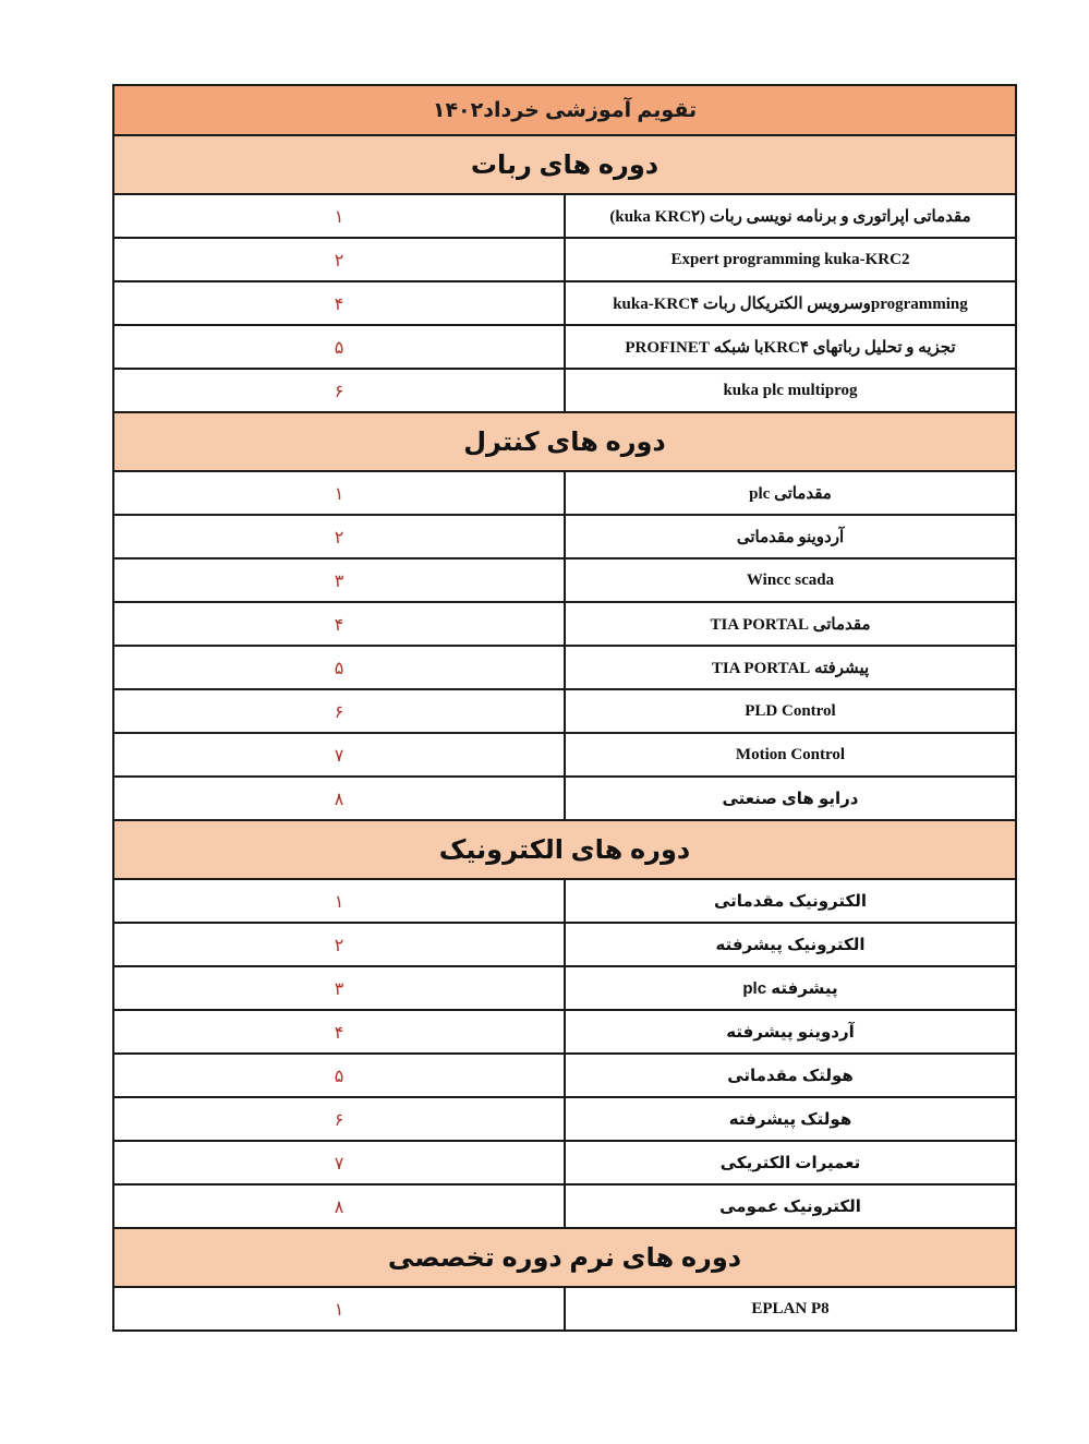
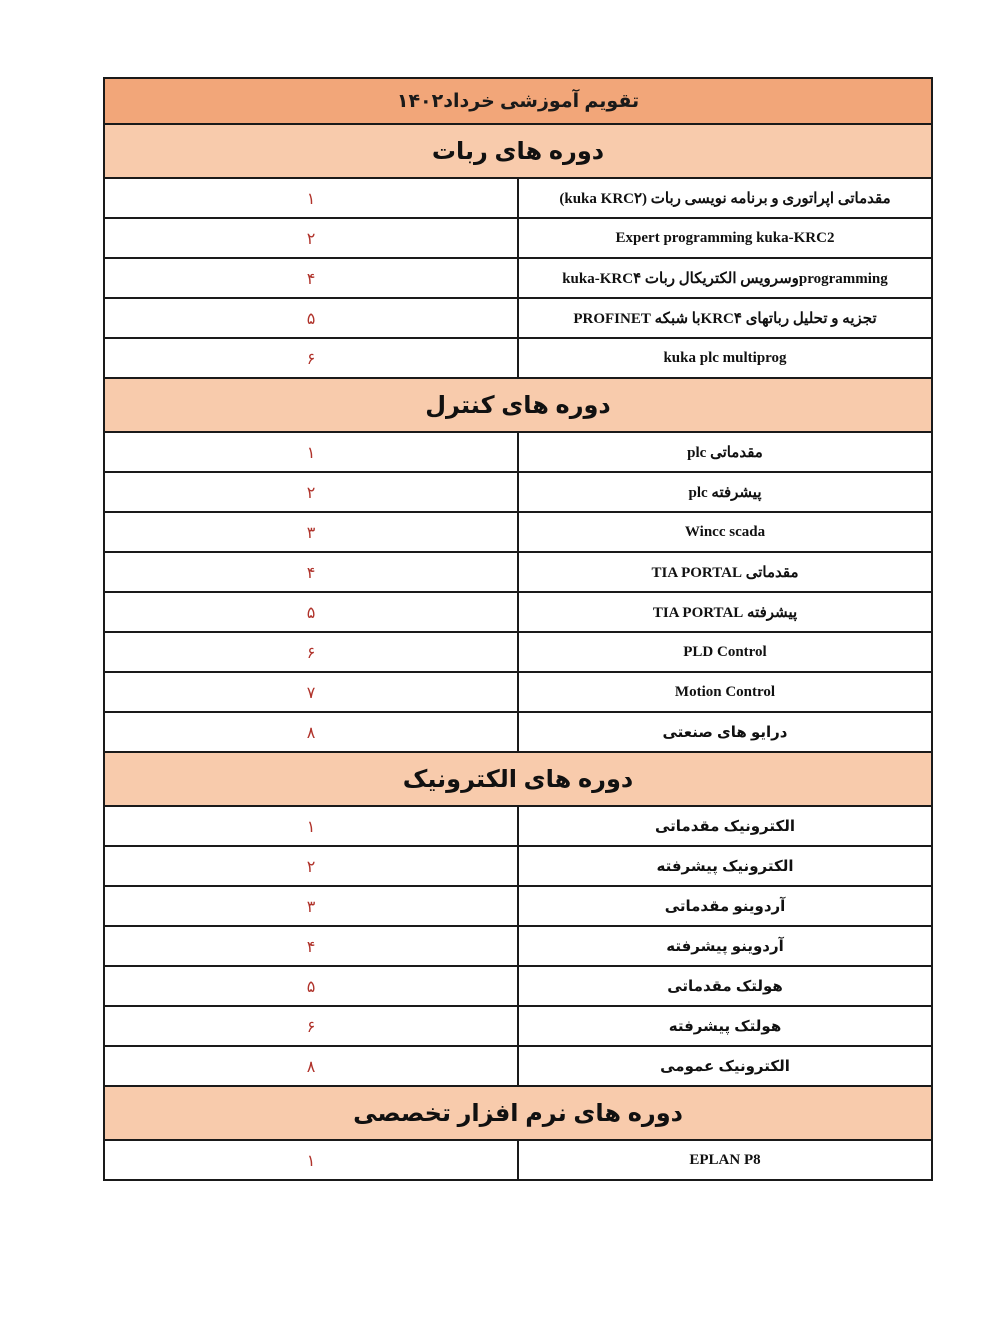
  تقویم آموزشی خرداد۱۴۰۲
  دوره های ربات
  مقدماتی اپراتوری و برنامه نویسی ربات (kuka KRC۲)	۱
  Expert programming kuka-KRC2	۲
  programmingوسرویس الکتریکال ربات kuka-KRC۴	۴
  تجزیه و تحلیل رباتهای KRC۴با شبکه PROFINET	۵
  kuka plc multiprog	۶
  دوره های کنترل
  مقدماتی plc	۱
- آردوینو مقدماتی	۲
+ پیشرفته plc	۲
  Wincc scada	۳
  مقدماتی TIA PORTAL	۴
  پیشرفته TIA PORTAL	۵
  PLD Control	۶
  Motion Control	۷
  درایو های صنعتی	۸
  دوره های الکترونیک
  الکترونیک مقدماتی	۱
  الکترونیک پیشرفته	۲
- پیشرفته plc	۳
+ آردوینو مقدماتی	۳
  آردوینو پیشرفته	۴
  هولتک مقدماتی	۵
  هولتک پیشرفته	۶
- تعمیرات الکتریکی	۷
  الکترونیک عمومی	۸
- دوره های نرم دوره تخصصی
+ دوره های نرم افزار تخصصی
  EPLAN P8	۱
